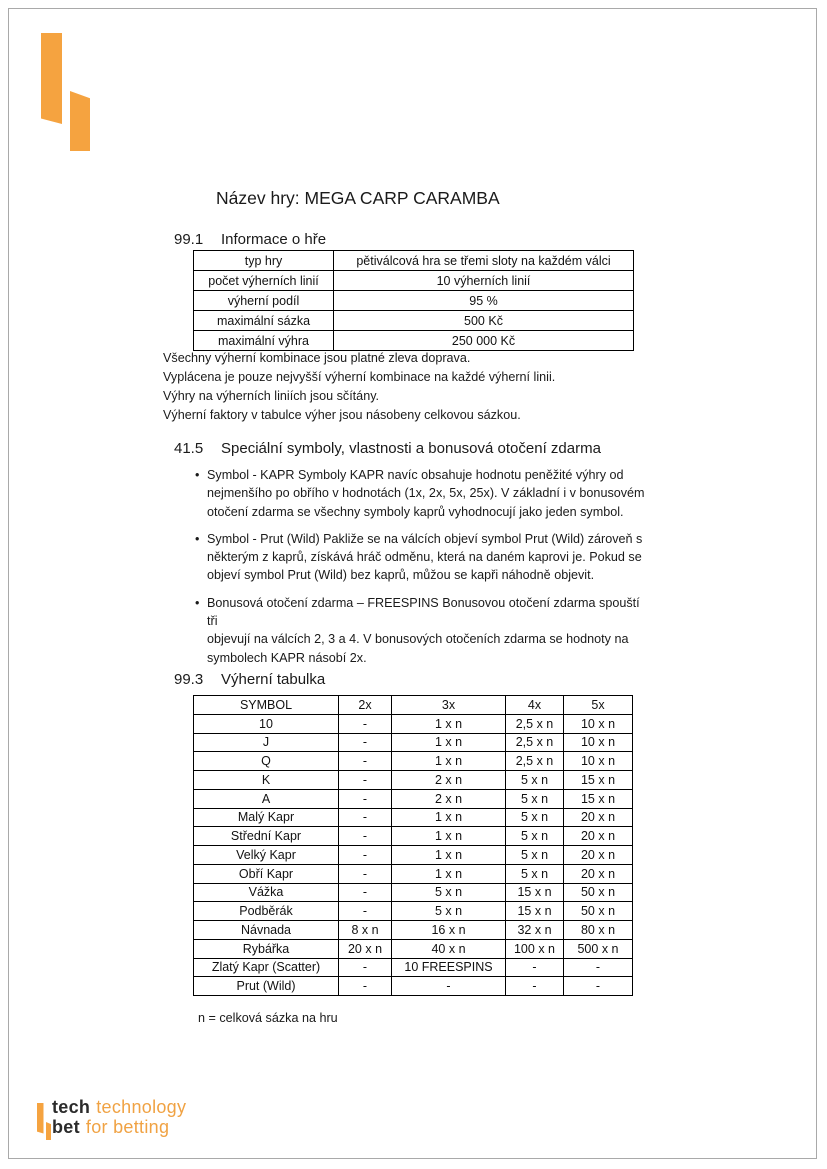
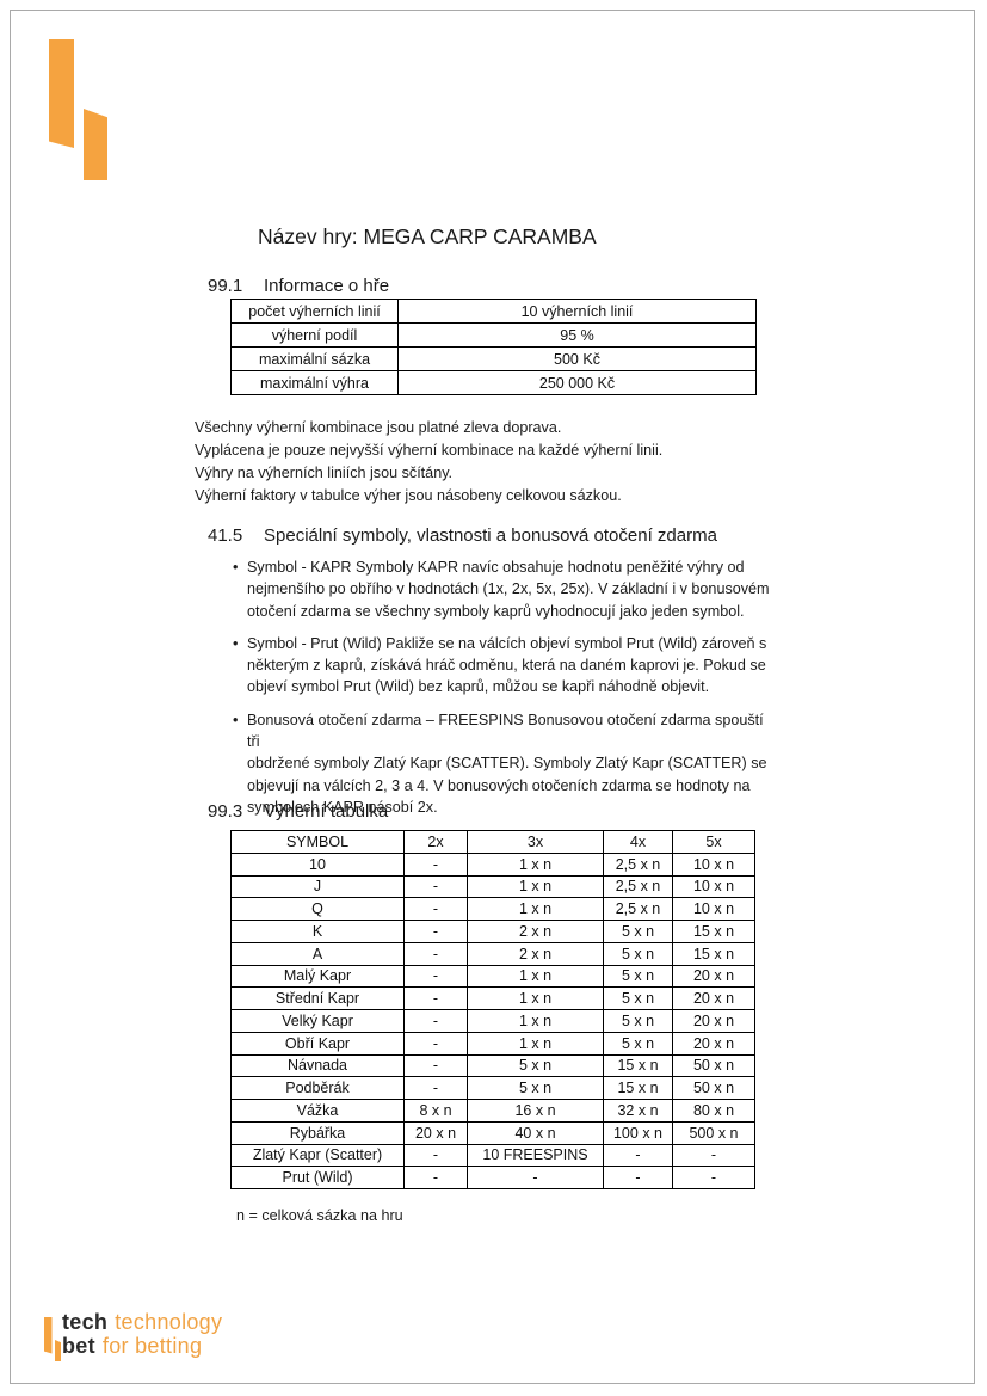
  Název hry: MEGA CARP CARAMBA
  99.1
  Informace o hře
- typ hry	pětiválcová hra se třemi sloty na každém válci
  počet výherních linií	10 výherních linií
  výherní podíl	95 %
  maximální sázka	500 Kč
  maximální výhra	250 000 Kč
  Všechny výherní kombinace jsou platné zleva doprava.
  Vyplácena je pouze nejvyšší výherní kombinace na každé výherní linii.
  Výhry na výherních liniích jsou sčítány.
  Výherní faktory v tabulce výher jsou násobeny celkovou sázkou.
  41.5
  Speciální symboly, vlastnosti a bonusová otočení zdarma
  •
  Symbol - KAPR Symboly KAPR navíc obsahuje hodnotu peněžité výhry od
  nejmenšího po obřího v hodnotách (1x, 2x, 5x, 25x). V základní i v bonusovém
  otočení zdarma se všechny symboly kaprů vyhodnocují jako jeden symbol.
  •
  Symbol - Prut (Wild) Pakliže se na válcích objeví symbol Prut (Wild) zároveň s
  některým z kaprů, získává hráč odměnu, která na daném kaprovi je. Pokud se
  objeví symbol Prut (Wild) bez kaprů, můžou se kapři náhodně objevit.
  •
  Bonusová otočení zdarma – FREESPINS Bonusovou otočení zdarma spouští tři
+ obdržené symboly Zlatý Kapr (SCATTER). Symboly Zlatý Kapr (SCATTER) se
  objevují na válcích 2, 3 a 4. V bonusových otočeních zdarma se hodnoty na
  symbolech KAPR násobí 2x.
  99.3
  Výherní tabulka
  SYMBOL	2x	3x	4x	5x
  10	-	1 x n	2,5 x n	10 x n
  J	-	1 x n	2,5 x n	10 x n
  Q	-	1 x n	2,5 x n	10 x n
  K	-	2 x n	5 x n	15 x n
  A	-	2 x n	5 x n	15 x n
  Malý Kapr	-	1 x n	5 x n	20 x n
  Střední Kapr	-	1 x n	5 x n	20 x n
  Velký Kapr	-	1 x n	5 x n	20 x n
  Obří Kapr	-	1 x n	5 x n	20 x n
- Vážka	-	5 x n	15 x n	50 x n
+ Návnada	-	5 x n	15 x n	50 x n
  Podběrák	-	5 x n	15 x n	50 x n
- Návnada	8 x n	16 x n	32 x n	80 x n
+ Vážka	8 x n	16 x n	32 x n	80 x n
  Rybářka	20 x n	40 x n	100 x n	500 x n
  Zlatý Kapr (Scatter)	-	10 FREESPINS	-	-
  Prut (Wild)	-	-	-	-
  n = celková sázka na hru
  tech
  technology
  bet
  for betting
